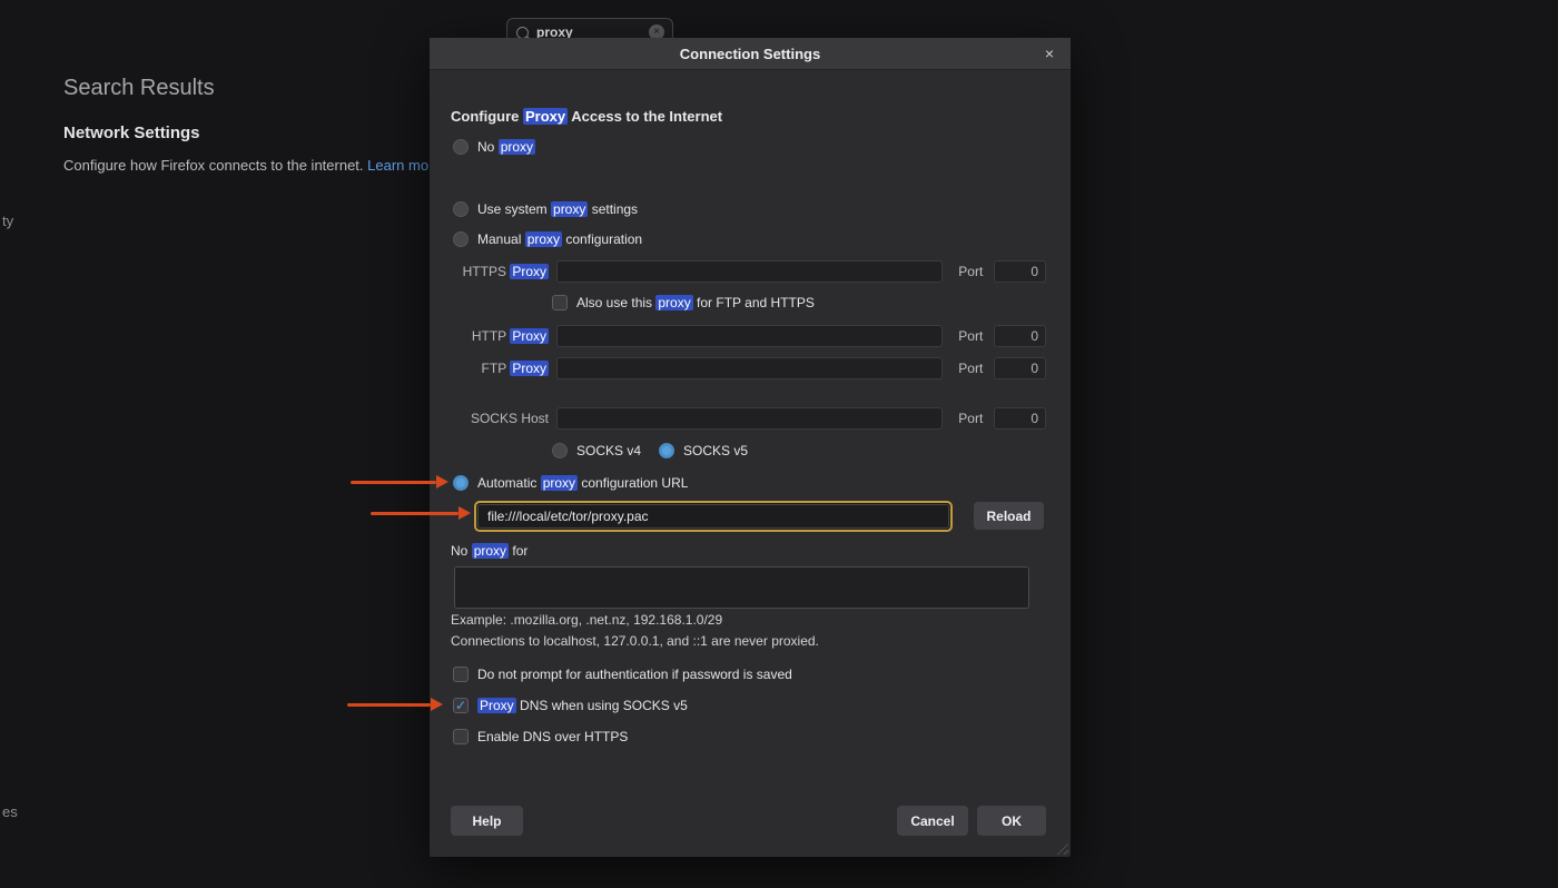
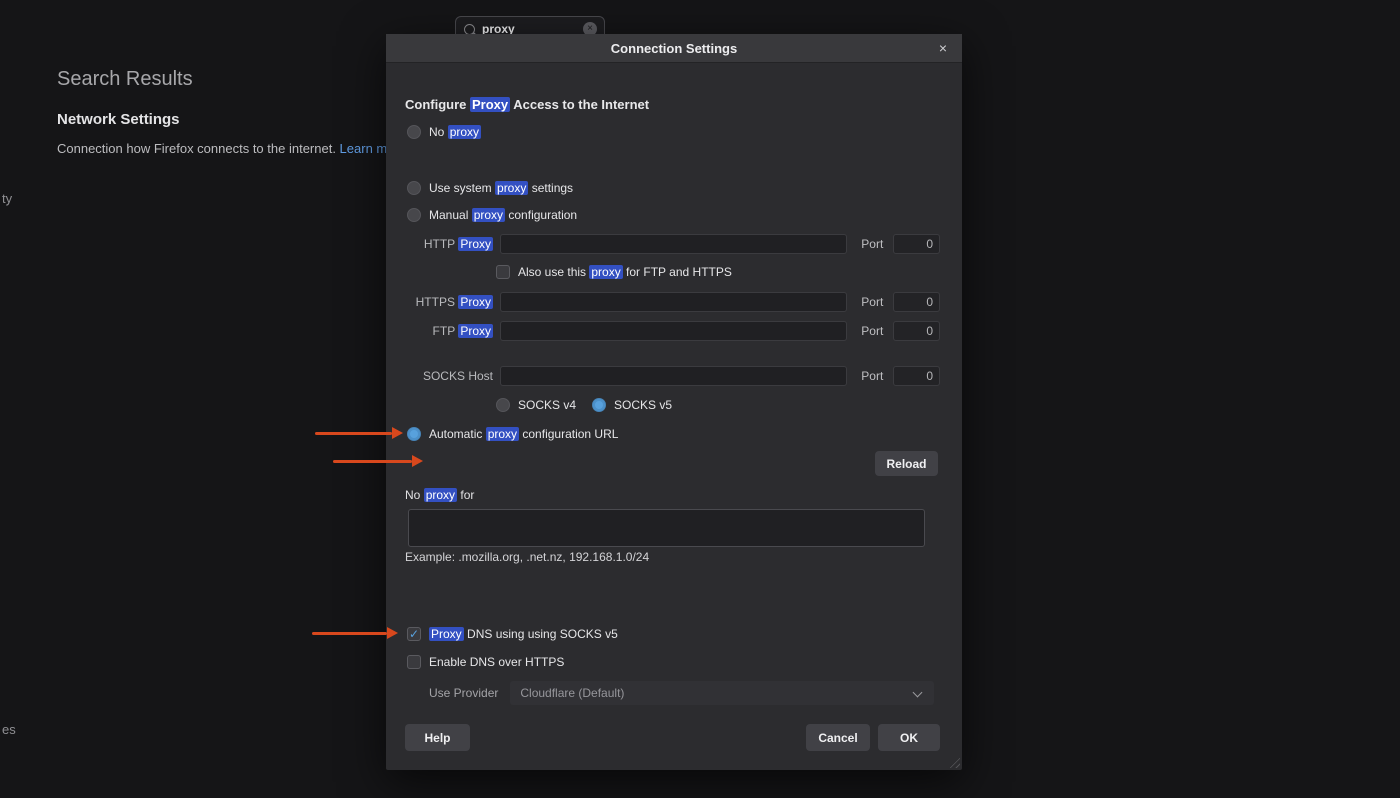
  Search Results
  Network Settings
- Configure how Firefox connects to the internet. Learn mo
+ Connection how Firefox connects to the internet. Learn m
  ty
  es
  proxy
  ×
  Connection Settings
  ×
  Configure Proxy Access to the Internet
  No proxy
  Use system proxy settings
  Manual proxy configuration
- HTTPS Proxy
+ HTTP Proxy
  Port
  0
  Also use this proxy for FTP and HTTPS
- HTTP Proxy
+ HTTPS Proxy
  Port
  0
  FTP Proxy
  Port
  0
  SOCKS Host
  Port
  0
  SOCKS v4
  SOCKS v5
  Automatic proxy configuration URL
- file:///local/etc/tor/proxy.pac
  Reload
  No proxy for
- Example: .mozilla.org, .net.nz, 192.168.1.0/29
+ Example: .mozilla.org, .net.nz, 192.168.1.0/24
- Connections to localhost, 127.0.0.1, and ::1 are never proxied.
- Do not prompt for authentication if password is saved
  ✓
- Proxy DNS when using SOCKS v5
+ Proxy DNS using using SOCKS v5
  Enable DNS over HTTPS
+ Use Provider
+ Cloudflare (Default)
  Help
  Cancel
  OK
